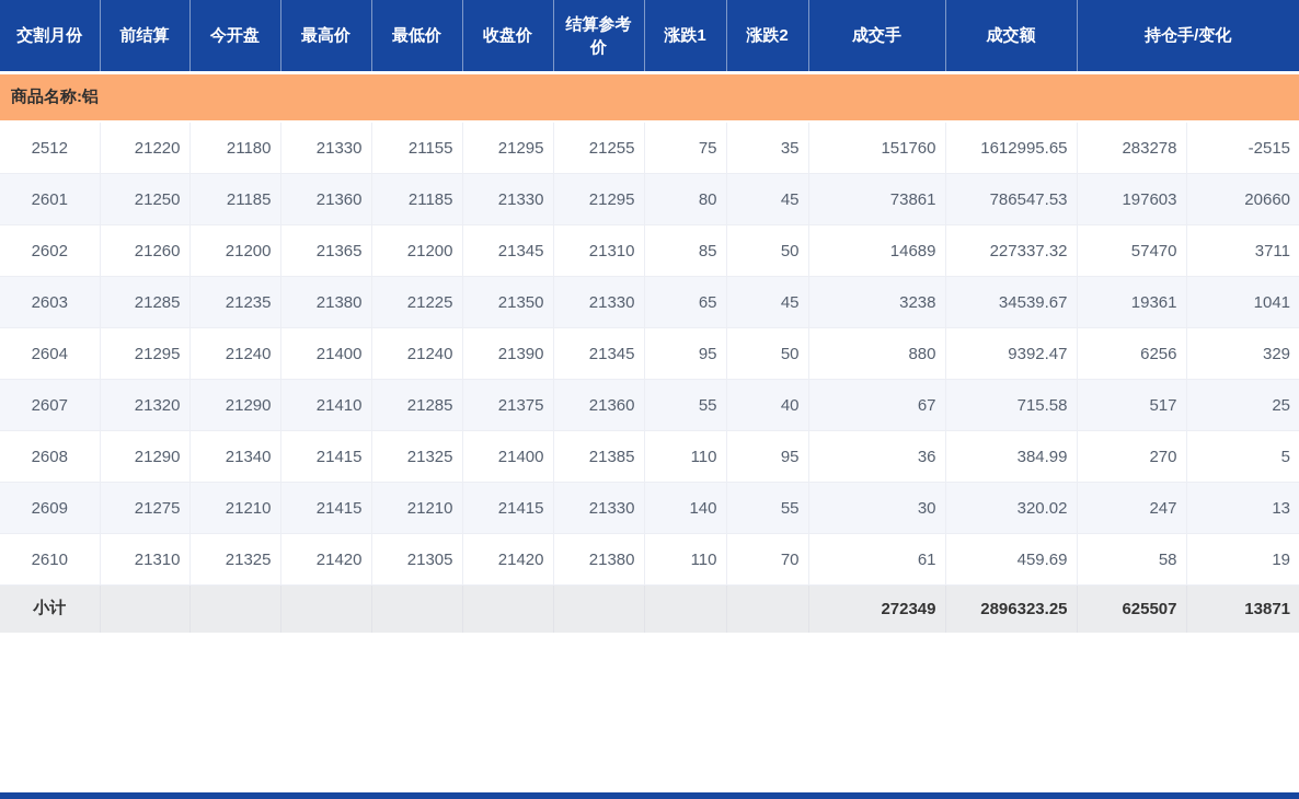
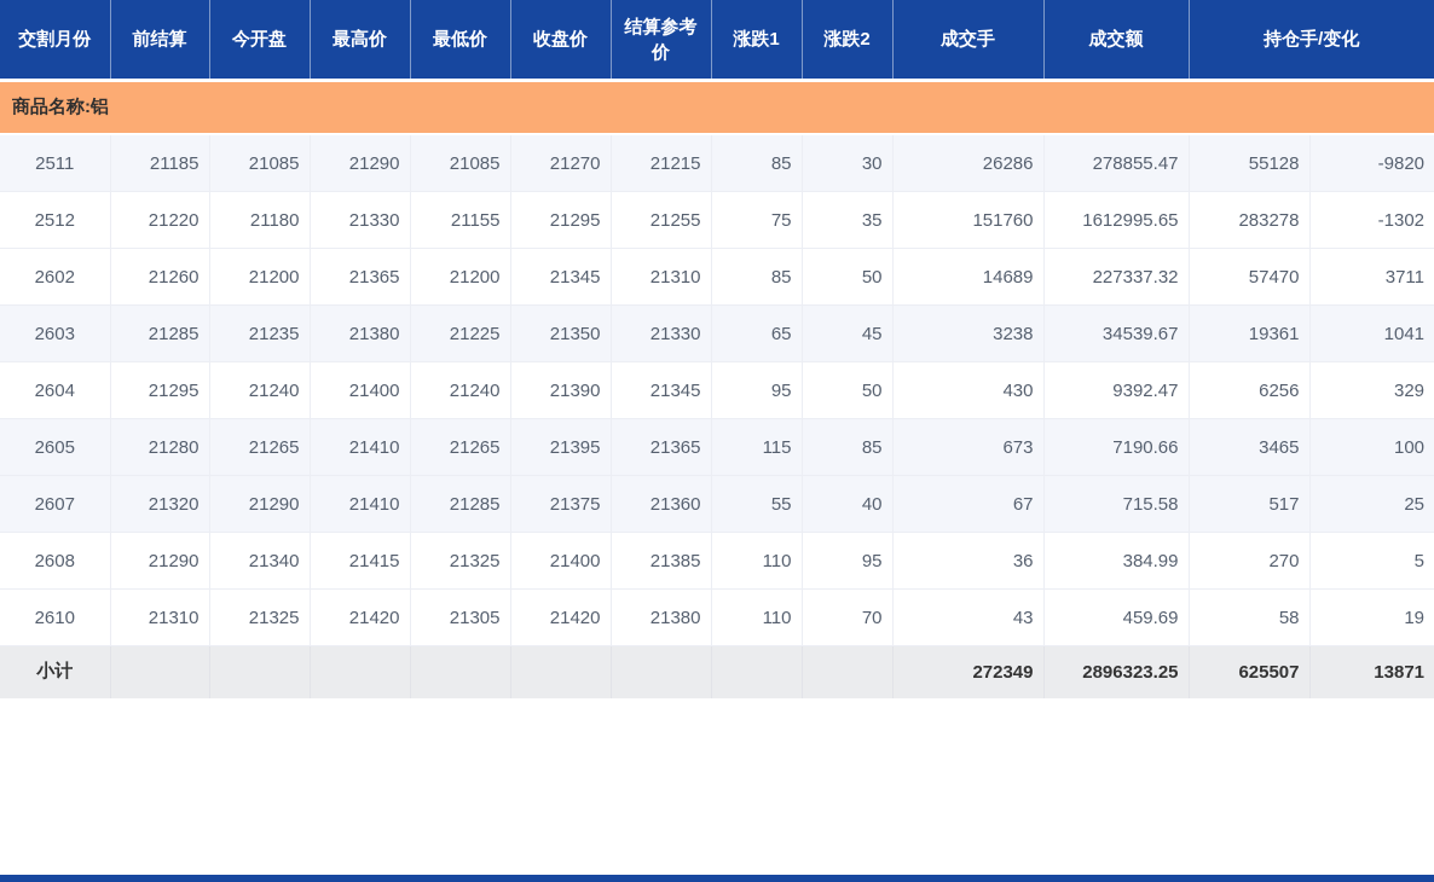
  交割月份	前结算	今开盘	最高价	最低价	收盘价	结算参考价	涨跌1	涨跌2	成交手	成交额	持仓手/变化
  商品名称:铝
+ 2511	21185	21085	21290	21085	21270	21215	85	30	26286	278855.47	55128	-9820
- 2512	21220	21180	21330	21155	21295	21255	75	35	151760	1612995.65	283278	-2515
+ 2512	21220	21180	21330	21155	21295	21255	75	35	151760	1612995.65	283278	-1302
- 2601	21250	21185	21360	21185	21330	21295	80	45	73861	786547.53	197603	20660
  2602	21260	21200	21365	21200	21345	21310	85	50	14689	227337.32	57470	3711
  2603	21285	21235	21380	21225	21350	21330	65	45	3238	34539.67	19361	1041
- 2604	21295	21240	21400	21240	21390	21345	95	50	880	9392.47	6256	329
+ 2604	21295	21240	21400	21240	21390	21345	95	50	430	9392.47	6256	329
+ 2605	21280	21265	21410	21265	21395	21365	115	85	673	7190.66	3465	100
  2607	21320	21290	21410	21285	21375	21360	55	40	67	715.58	517	25
  2608	21290	21340	21415	21325	21400	21385	110	95	36	384.99	270	5
- 2609	21275	21210	21415	21210	21415	21330	140	55	30	320.02	247	13
- 2610	21310	21325	21420	21305	21420	21380	110	70	61	459.69	58	19
+ 2610	21310	21325	21420	21305	21420	21380	110	70	43	459.69	58	19
  小计									272349	2896323.25	625507	13871
